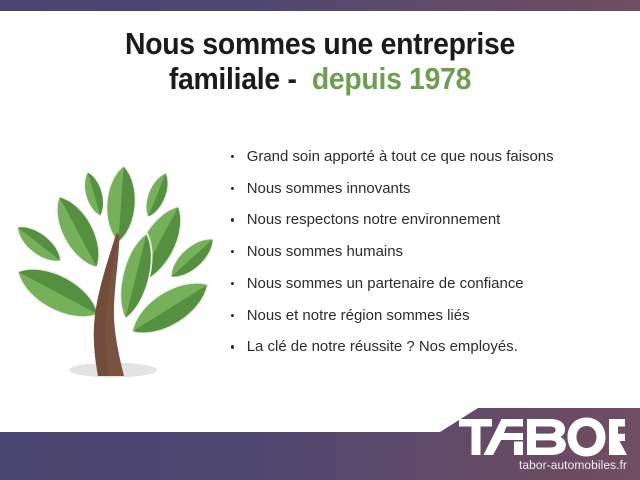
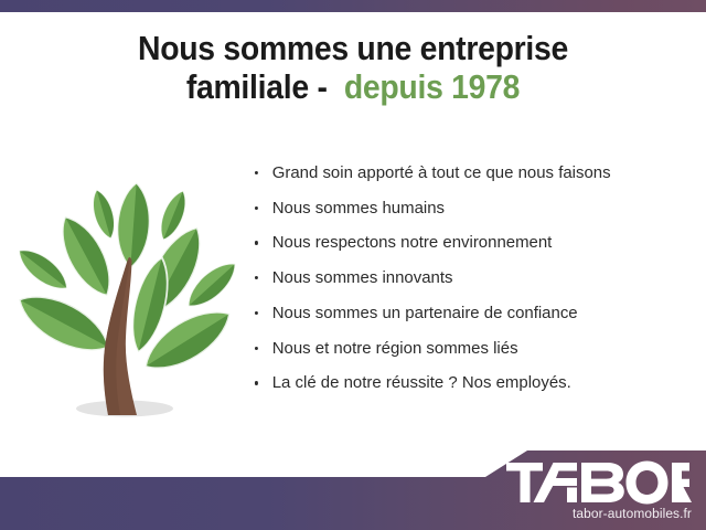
  Nous sommes une entreprise
  familiale - depuis 1978
  Grand soin apporté à tout ce que nous faisons
- Nous sommes innovants
+ Nous sommes humains
  Nous respectons notre environnement
- Nous sommes humains
+ Nous sommes innovants
  Nous sommes un partenaire de confiance
  Nous et notre région sommes liés
  La clé de notre réussite ? Nos employés.
  tabor-automobiles.fr
